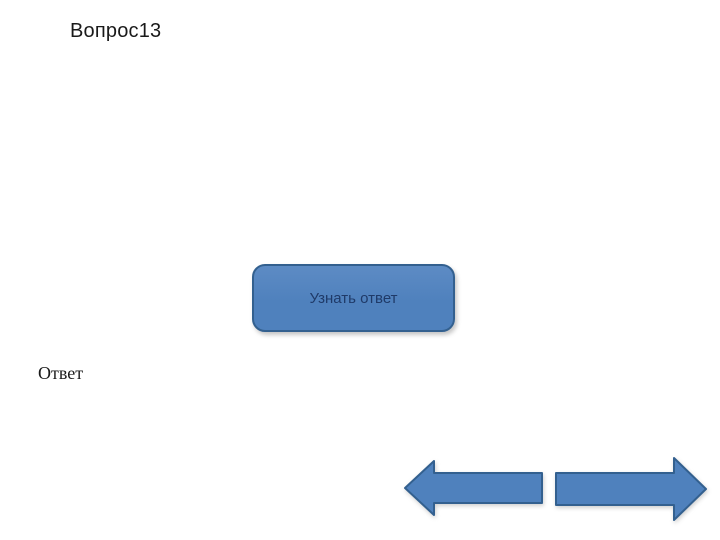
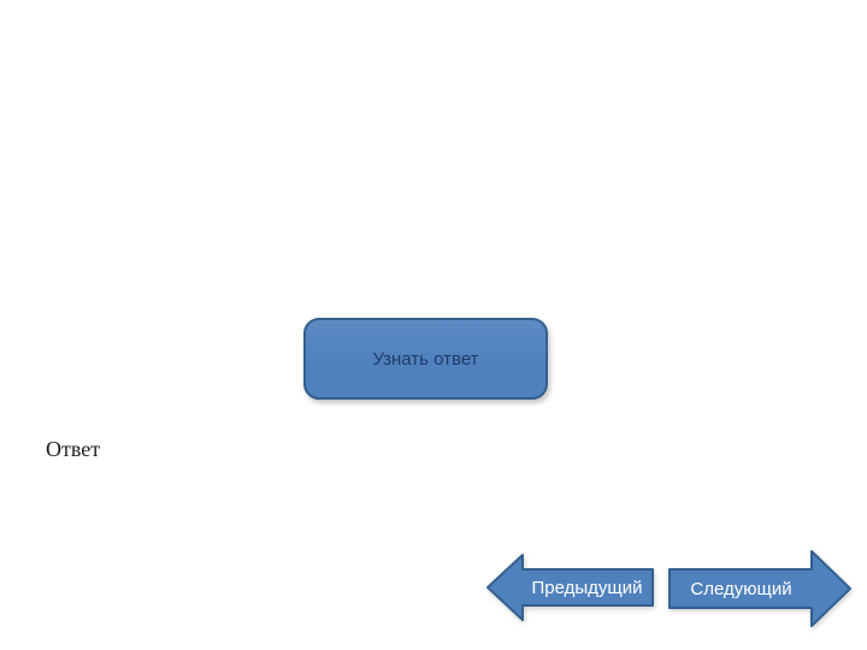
- Вопрос13
  Узнать ответ
  Ответ
+ Предыдущий
+ Следующий
